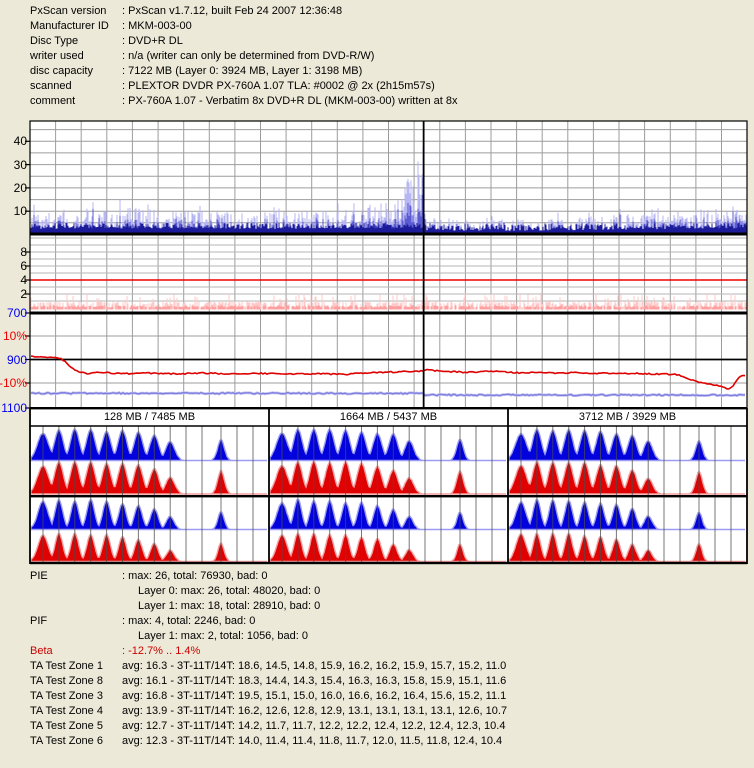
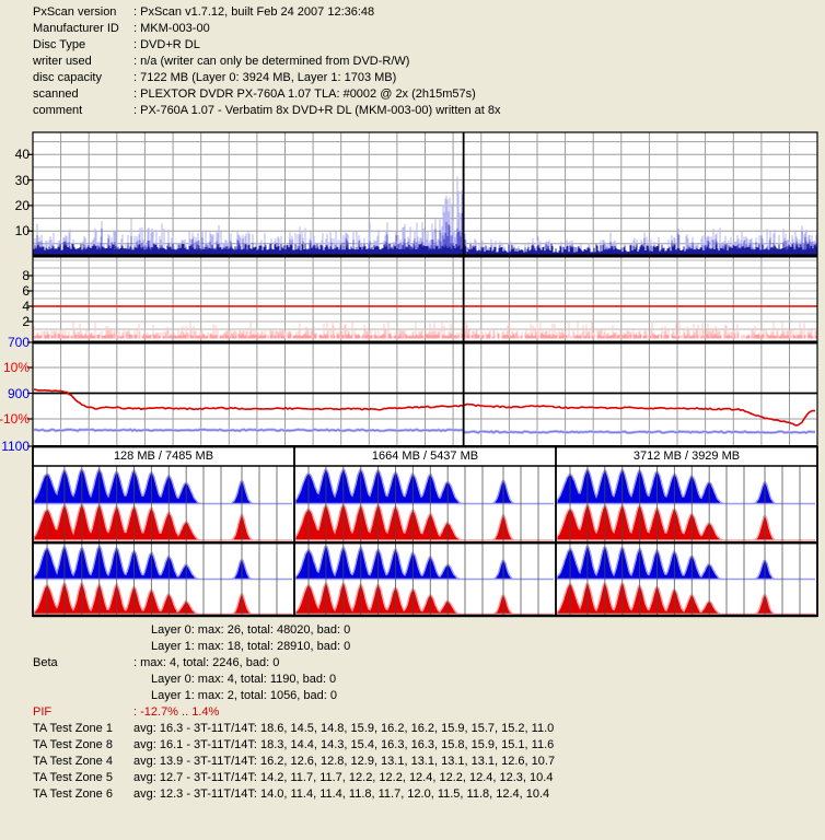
  PxScan version : PxScan v1.7.12, built Feb 24 2007 12:36:48
  Manufacturer ID : MKM-003-00
  Disc Type : DVD+R DL
  writer used : n/a (writer can only be determined from DVD-R/W)
- disc capacity : 7122 MB (Layer 0: 3924 MB, Layer 1: 3198 MB)
+ disc capacity : 7122 MB (Layer 0: 3924 MB, Layer 1: 1703 MB)
  scanned : PLEXTOR DVDR PX-760A 1.07 TLA: #0002 @ 2x (2h15m57s)
  comment : PX-760A 1.07 - Verbatim 8x DVD+R DL (MKM-003-00) written at 8x
  40
  30
  20
  10
  8
  6
  4
  2
  700
  900
  1100
  10%
  -10%
  128 MB / 7485 MB
  1664 MB / 5437 MB
  3712 MB / 3929 MB
- PIE : max: 26, total: 76930, bad: 0
  Layer 0: max: 26, total: 48020, bad: 0
  Layer 1: max: 18, total: 28910, bad: 0
- PIF : max: 4, total: 2246, bad: 0
+ Beta : max: 4, total: 2246, bad: 0
+ Layer 0: max: 4, total: 1190, bad: 0
  Layer 1: max: 2, total: 1056, bad: 0
- Beta : -12.7% .. 1.4%
+ PIF : -12.7% .. 1.4%
  TA Test Zone 1 avg: 16.3 - 3T-11T/14T: 18.6, 14.5, 14.8, 15.9, 16.2, 16.2, 15.9, 15.7, 15.2, 11.0
  TA Test Zone 8 avg: 16.1 - 3T-11T/14T: 18.3, 14.4, 14.3, 15.4, 16.3, 16.3, 15.8, 15.9, 15.1, 11.6
- TA Test Zone 3 avg: 16.8 - 3T-11T/14T: 19.5, 15.1, 15.0, 16.0, 16.6, 16.2, 16.4, 15.6, 15.2, 11.1
  TA Test Zone 4 avg: 13.9 - 3T-11T/14T: 16.2, 12.6, 12.8, 12.9, 13.1, 13.1, 13.1, 13.1, 12.6, 10.7
  TA Test Zone 5 avg: 12.7 - 3T-11T/14T: 14.2, 11.7, 11.7, 12.2, 12.2, 12.4, 12.2, 12.4, 12.3, 10.4
  TA Test Zone 6 avg: 12.3 - 3T-11T/14T: 14.0, 11.4, 11.4, 11.8, 11.7, 12.0, 11.5, 11.8, 12.4, 10.4
